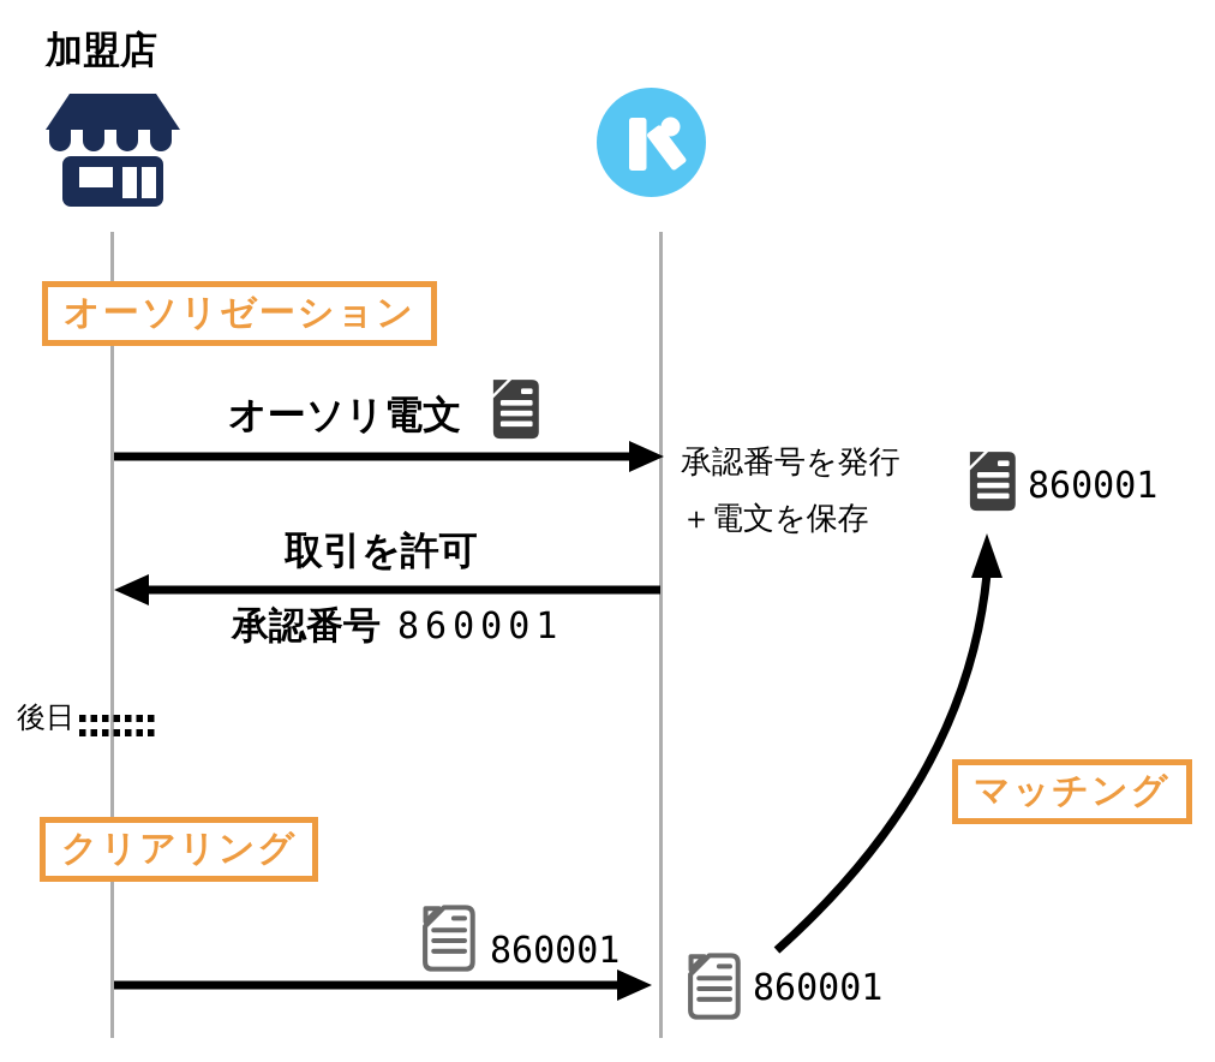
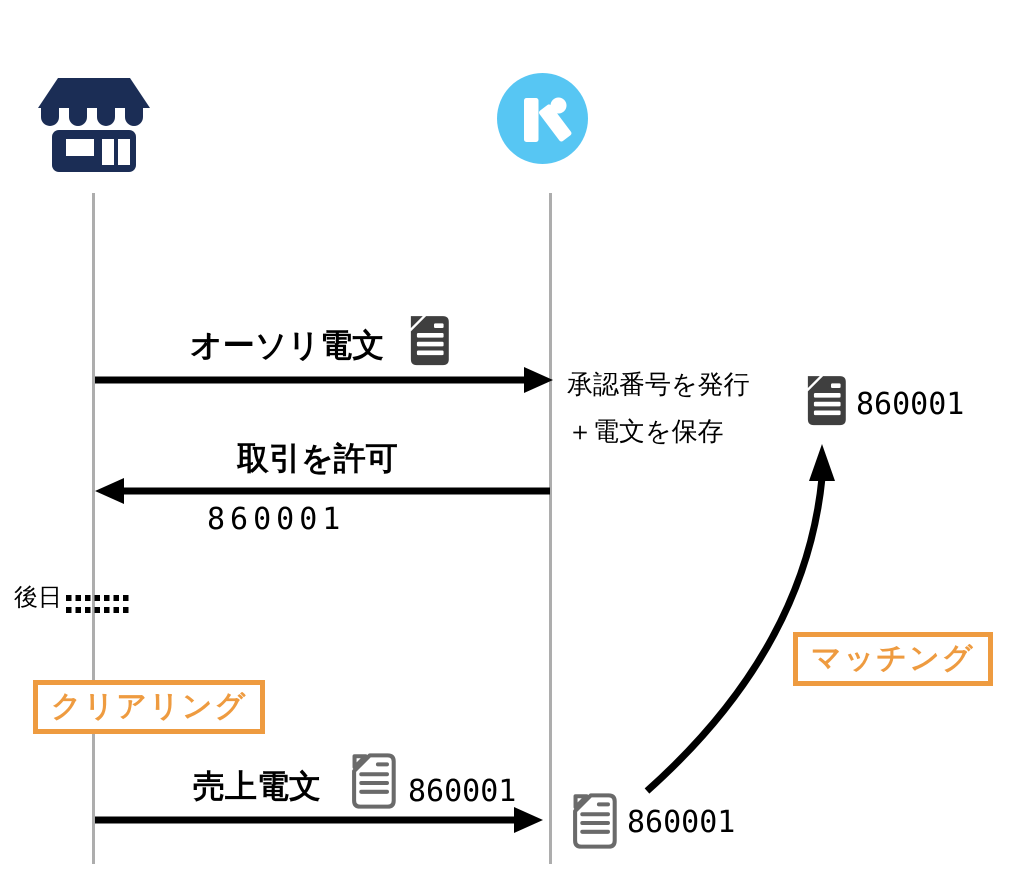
- 加盟店
- オーソリゼーション
  オーソリ電文
  承認番号を発行
  ＋電文を保存
  860001
  取引を許可
- 承認番号
  860001
  後日
  クリアリング
+ 売上電文
  860001
  860001
  マッチング
